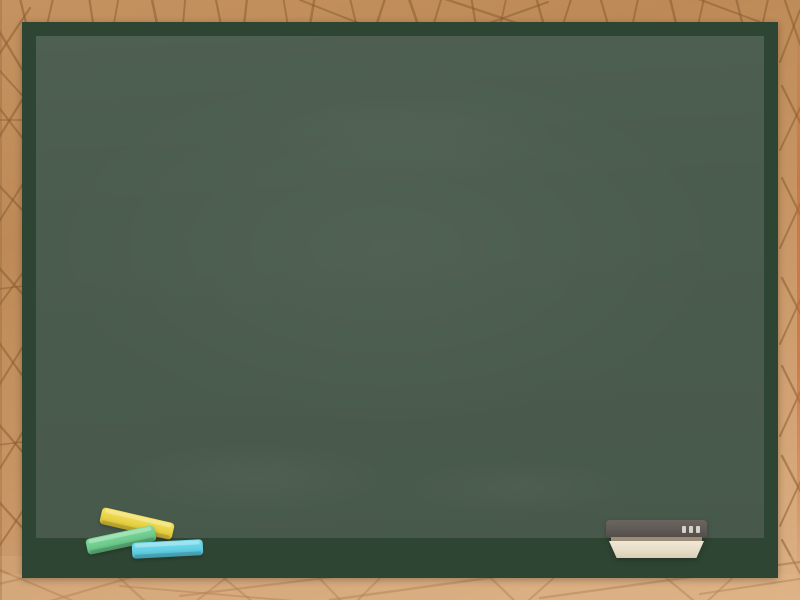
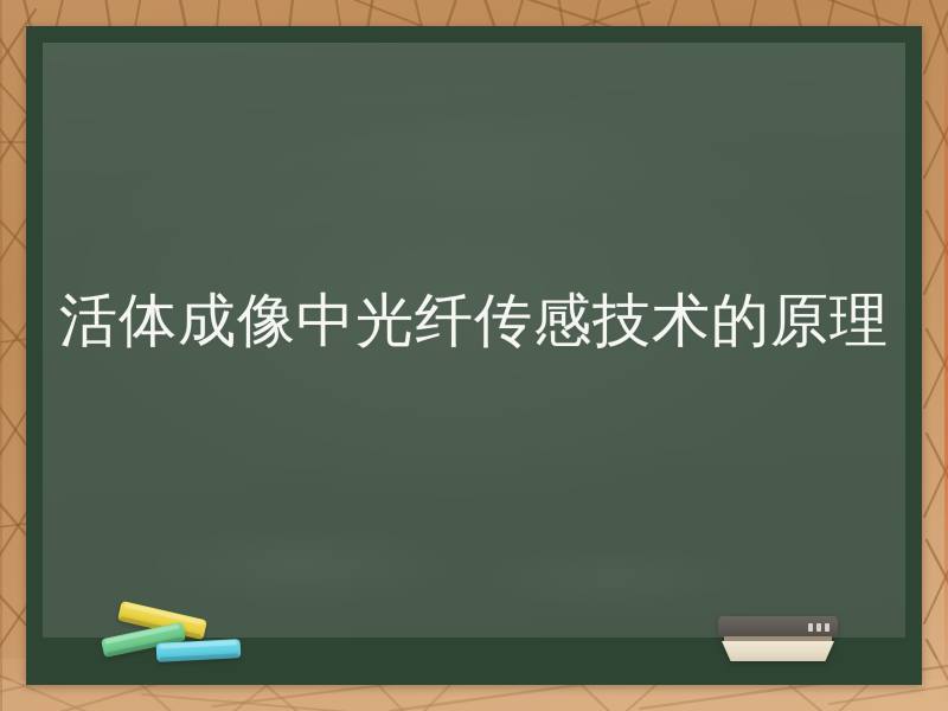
+ 活体成像中光纤传感技术的原理
